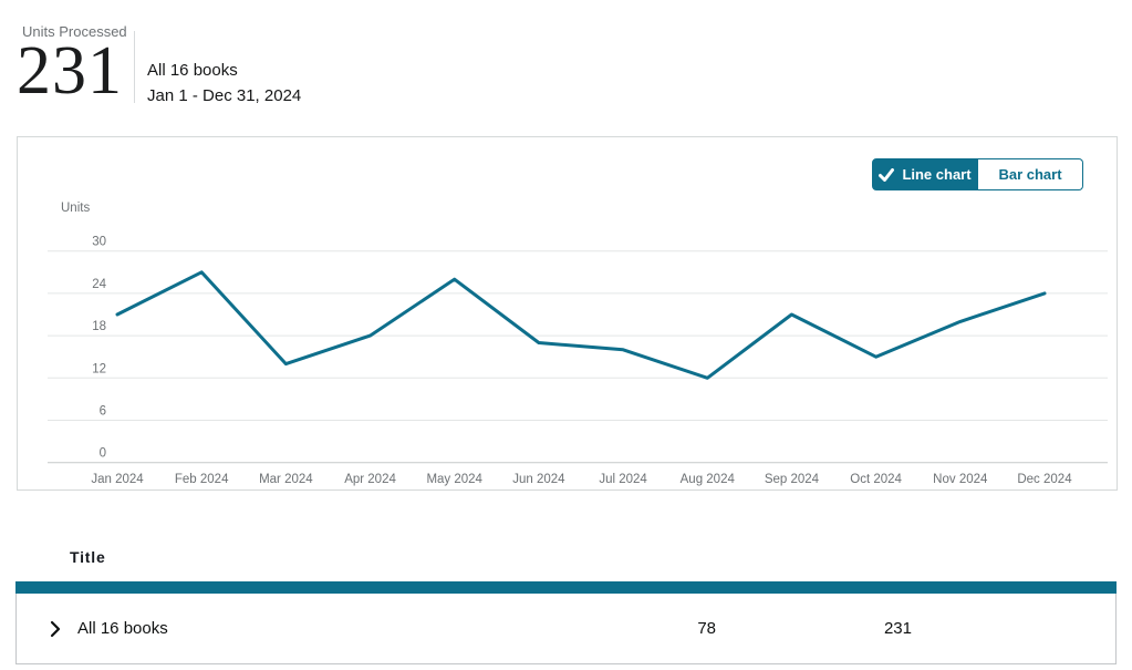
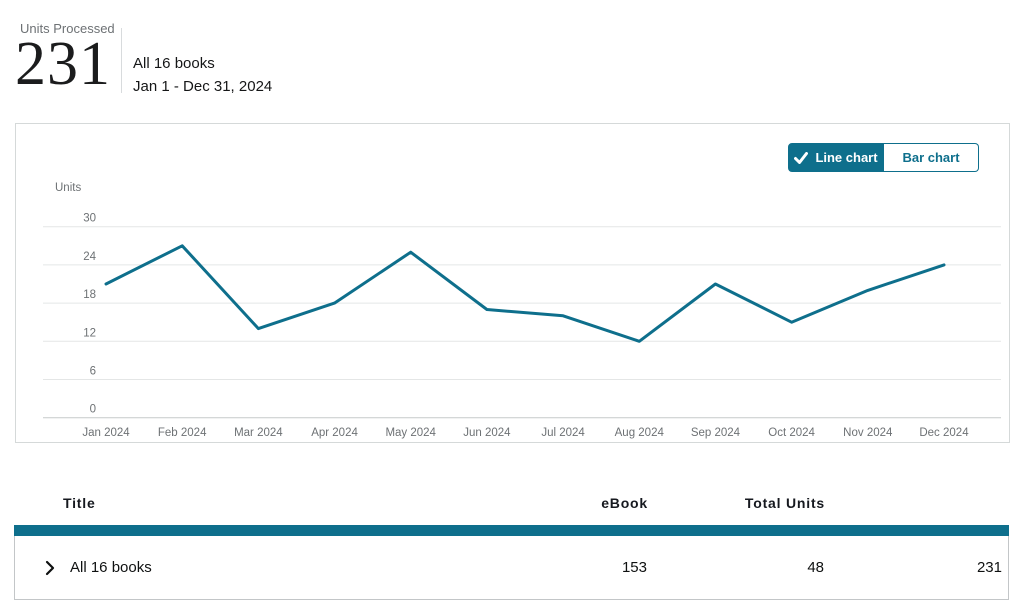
  Units Processed
  231
  All 16 books
  Jan 1 - Dec 31, 2024
  0
  6
  12
  18
  24
  30
  Jan 2024
  Feb 2024
  Mar 2024
  Apr 2024
  May 2024
  Jun 2024
  Jul 2024
  Aug 2024
  Sep 2024
  Oct 2024
  Nov 2024
  Dec 2024
  Units
  Line chart
  Bar chart
  Title
+ eBook
+ Total Units
  All 16 books
+ 153
- 78
+ 48
  231
